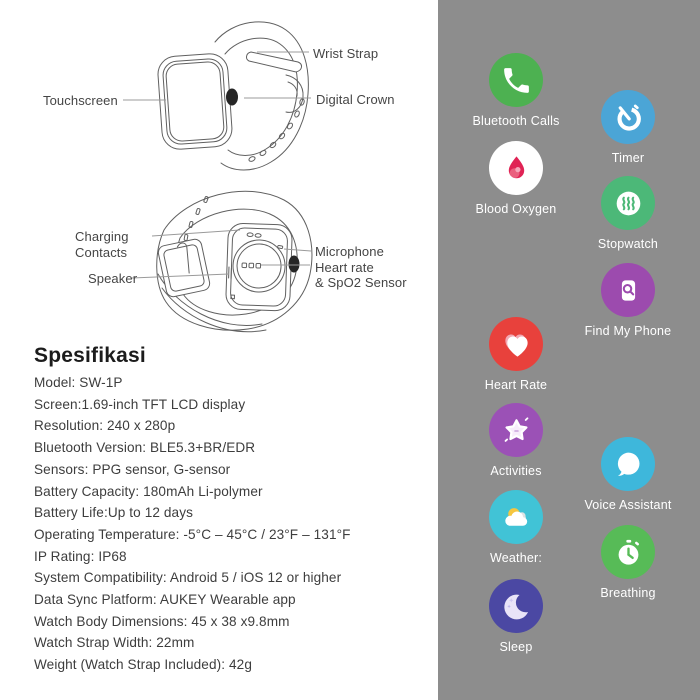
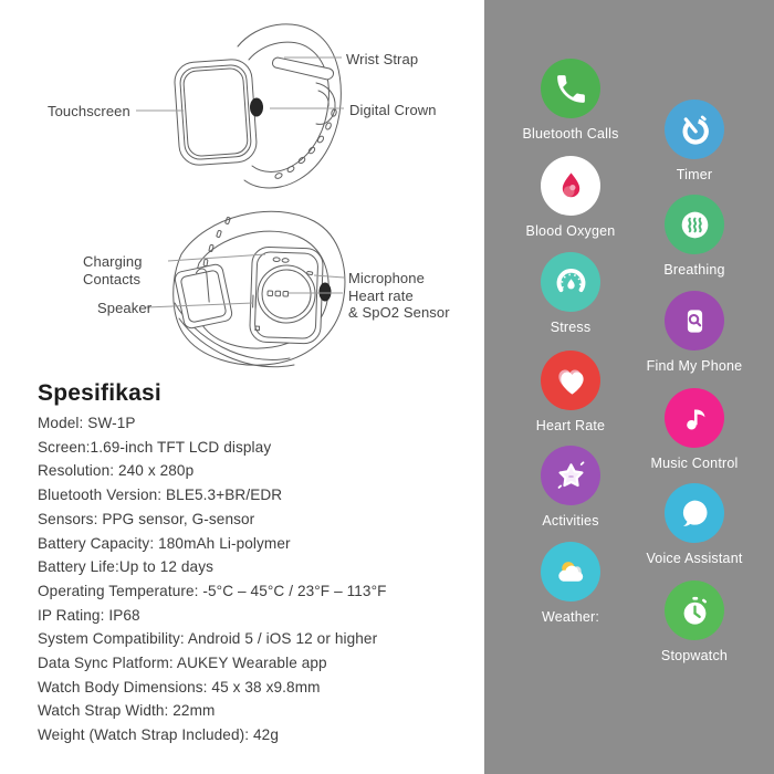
  Touchscreen
  Wrist Strap
  Digital Crown
  Charging
  Contacts
  Speaker
  Microphone
  Heart rate
  & SpO2 Sensor
  Spesifikasi
  Model: SW-1P
  Screen:1.69-inch TFT LCD display
  Resolution: 240 x 280p
  Bluetooth Version: BLE5.3+BR/EDR
  Sensors: PPG sensor, G-sensor
  Battery Capacity: 180mAh Li-polymer
  Battery Life:Up to 12 days
- Operating Temperature: -5°C – 45°C / 23°F – 131°F
+ Operating Temperature: -5°C – 45°C / 23°F – 113°F
  IP Rating: IP68
  System Compatibility: Android 5 / iOS 12 or higher
  Data Sync Platform: AUKEY Wearable app
  Watch Body Dimensions: 45 x 38 x9.8mm
  Watch Strap Width: 22mm
  Weight (Watch Strap Included): 42g
  Bluetooth Calls
  Blood Oxygen
+ Stress
  Heart Rate
  Activities
  Weather:
- Sleep
  Timer
- Stopwatch
+ Breathing
  Find My Phone
+ Music Control
  Voice Assistant
- Breathing
+ Stopwatch
